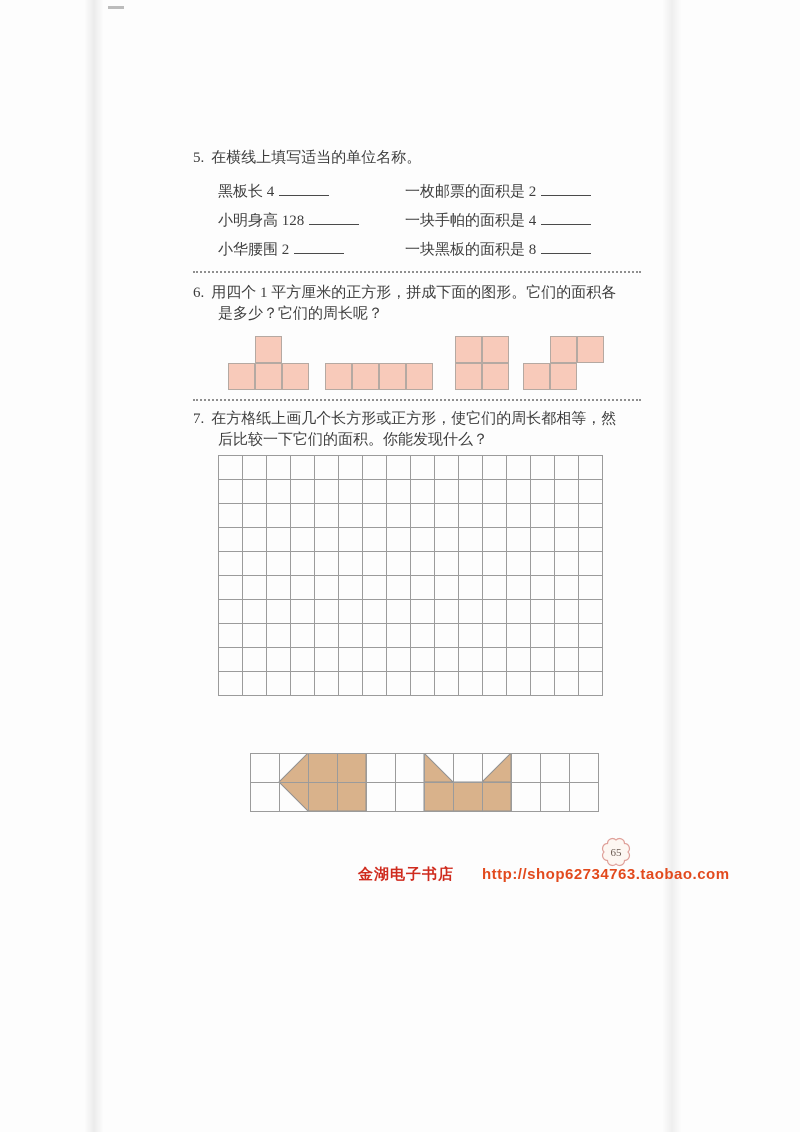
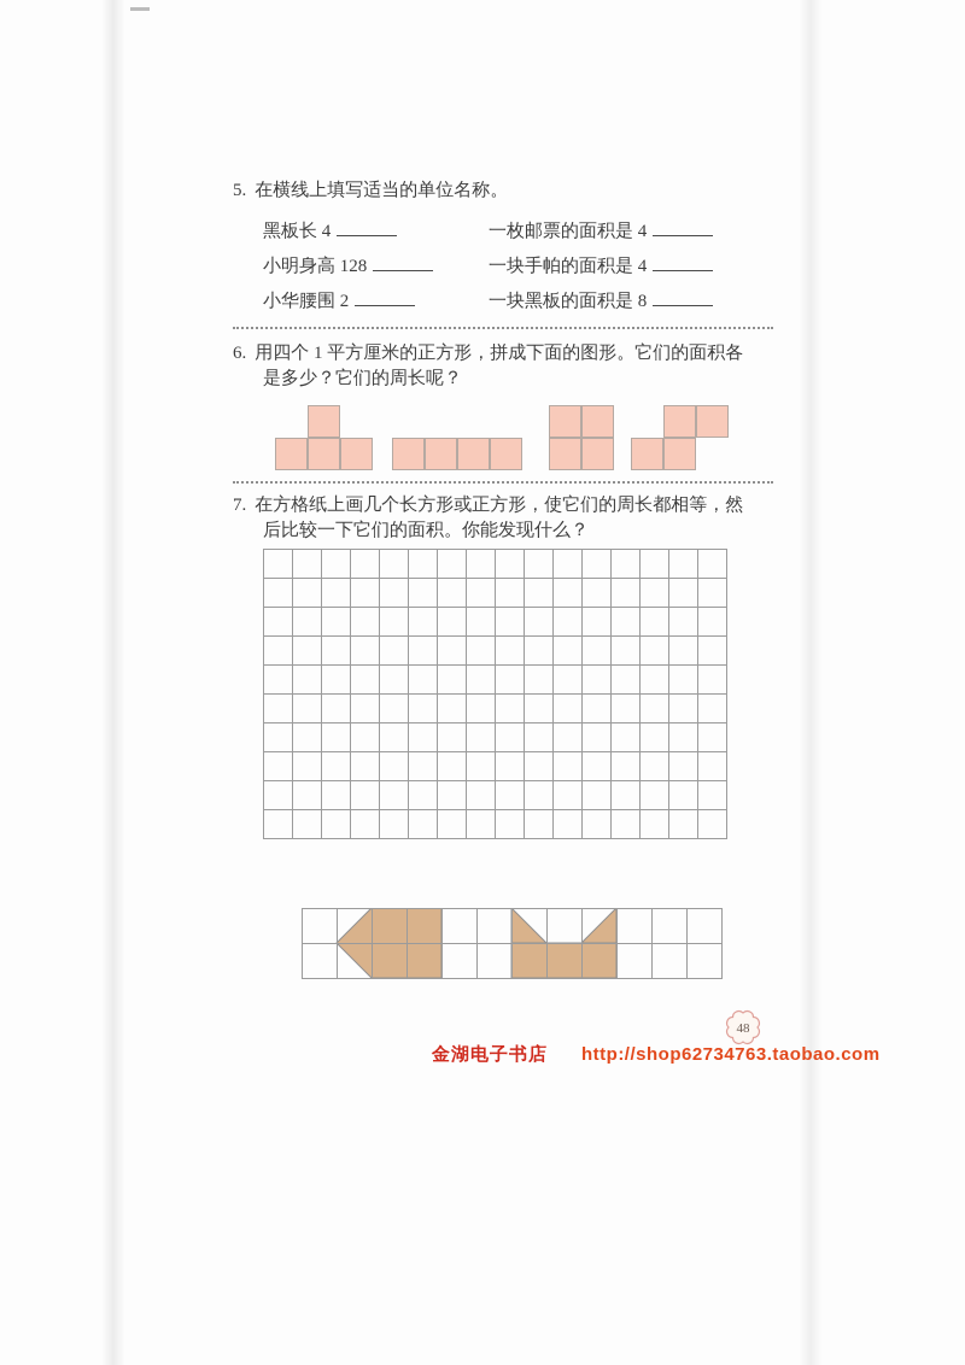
  5. 在横线上填写适当的单位名称。
  黑板长 4
- 一枚邮票的面积是 2
+ 一枚邮票的面积是 4
  小明身高 128
  一块手帕的面积是 4
  小华腰围 2
  一块黑板的面积是 8
  6. 用四个 1 平方厘米的正方形，拼成下面的图形。它们的面积各
  是多少？它们的周长呢？
  7. 在方格纸上画几个长方形或正方形，使它们的周长都相等，然
  后比较一下它们的面积。你能发现什么？
- 65
+ 48
  金湖电子书店 http://shop62734763.taobao.com
